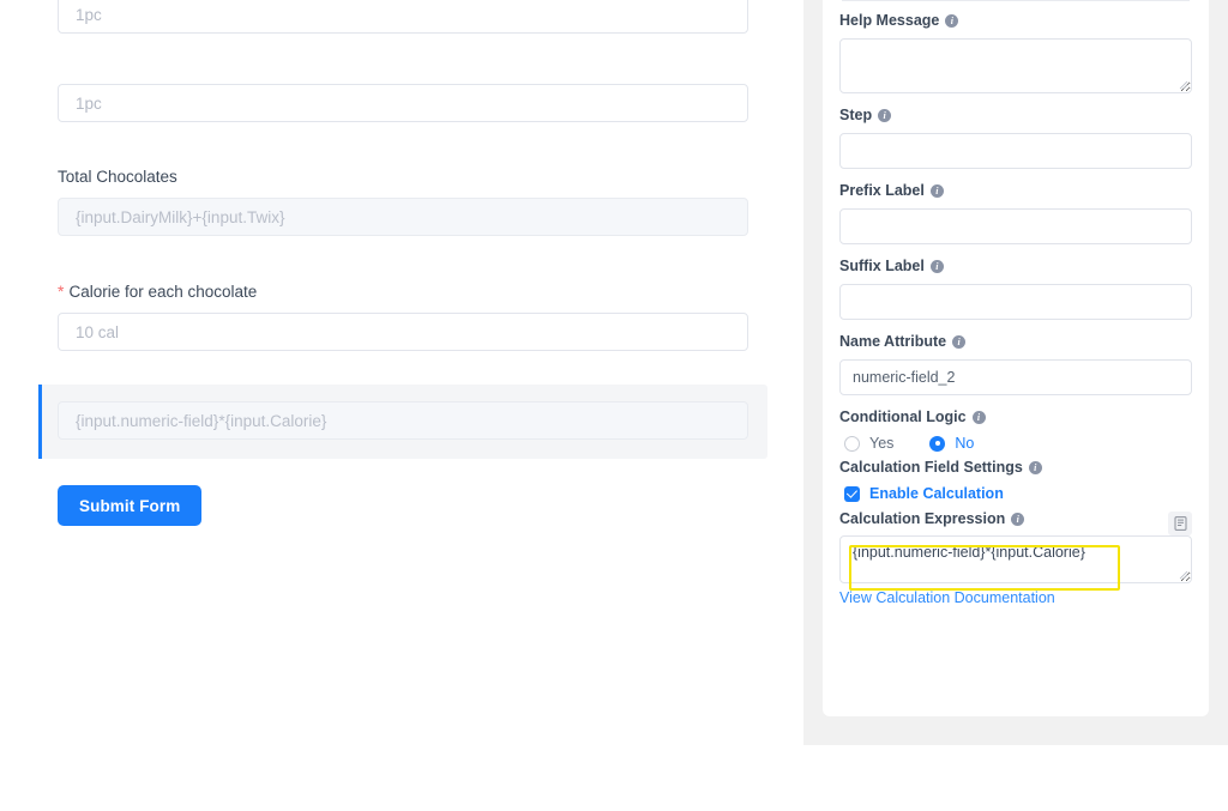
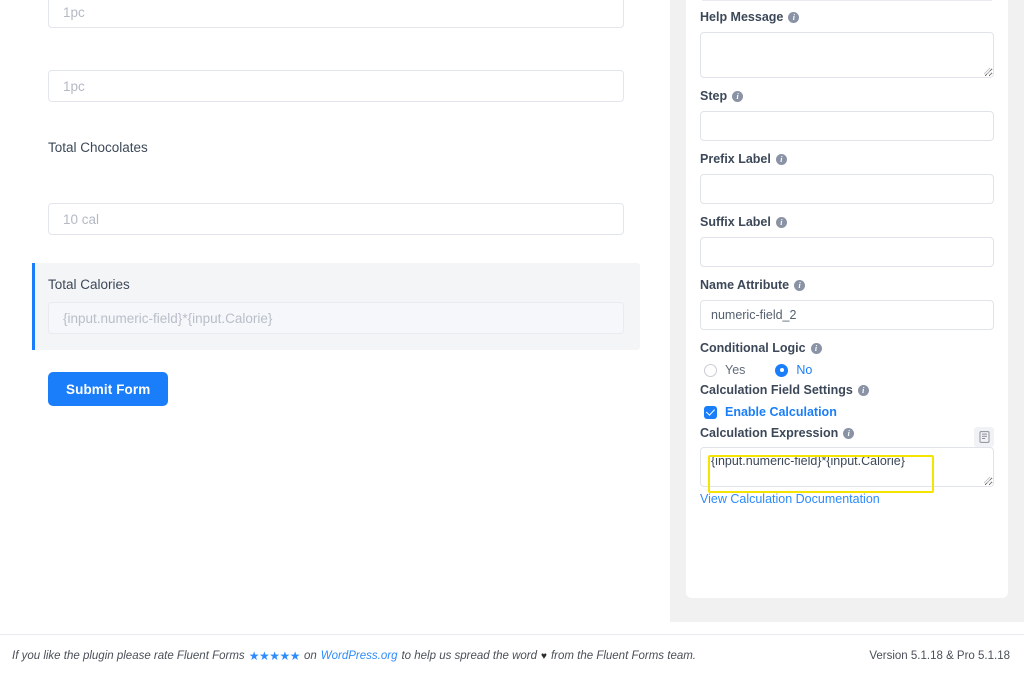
  1pc
  1pc
  Total Chocolates
- {input.DairyMilk}+{input.Twix}
- * Calorie for each chocolate
  10 cal
+ Total Calories
  {input.numeric-field}*{input.Calorie}
  Submit Form
  Help Message
  i
  Step
  i
  Prefix Label
  i
  Suffix Label
  i
  Name Attribute
  i
  numeric-field_2
  Conditional Logic
  i
  Yes
  No
  Calculation Field Settings
  i
  Enable Calculation
  Calculation Expression
  i
  {input.numeric-field}*{input.Calorie}
  View Calculation Documentation
+ If you like the plugin please rate Fluent Forms
+ ★★★★★
+ on
+ WordPress.org
+ to help us spread the word
+ ♥
+ from the Fluent Forms team.
+ Version 5.1.18 & Pro 5.1.18
